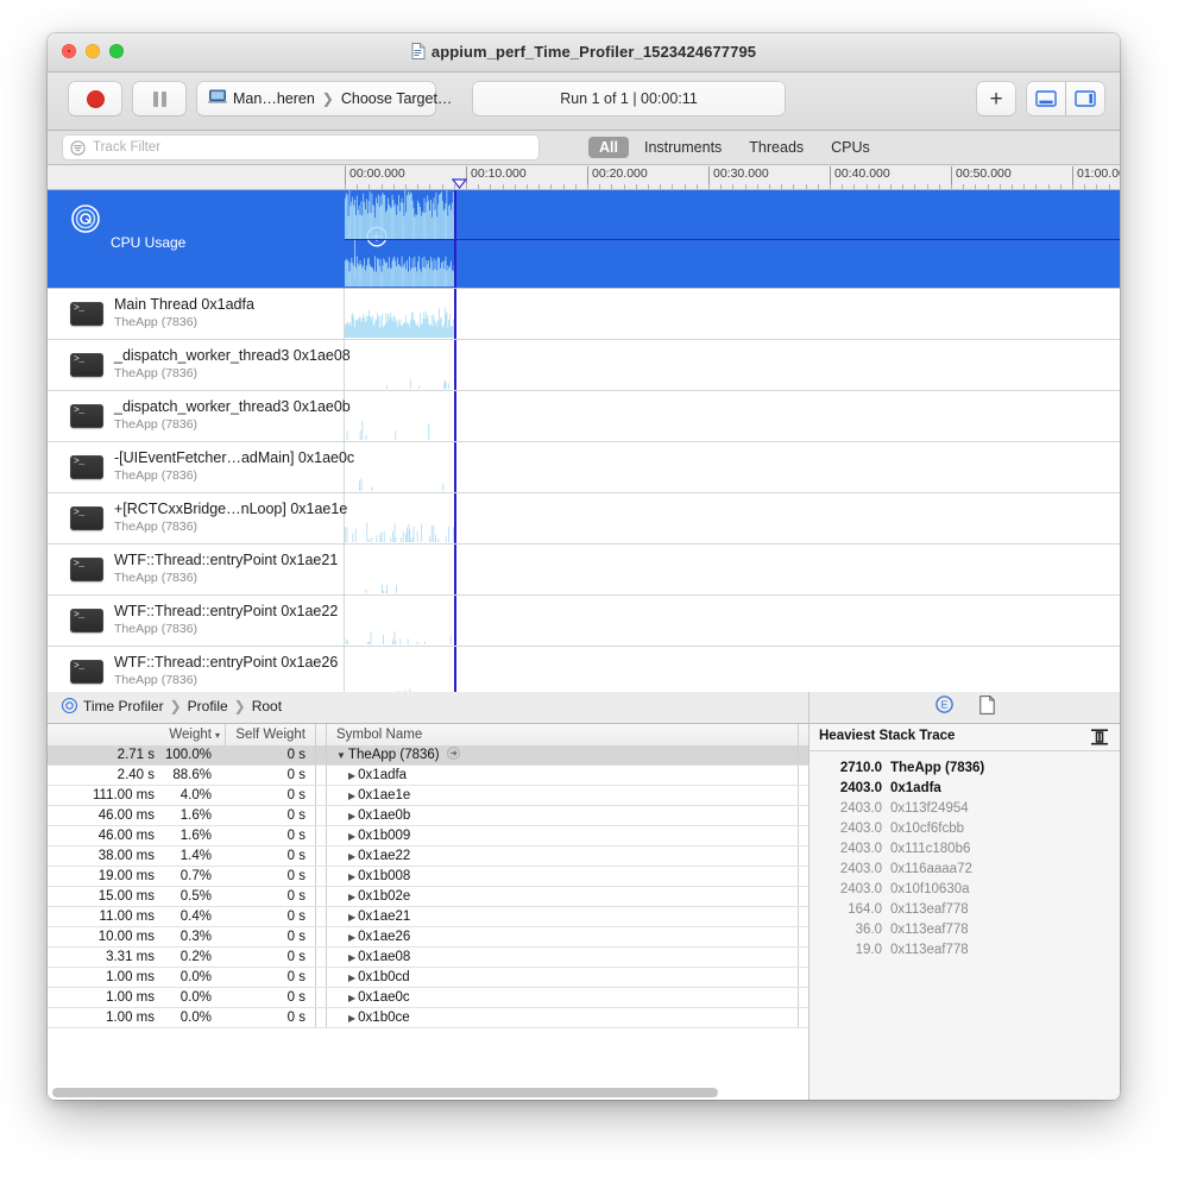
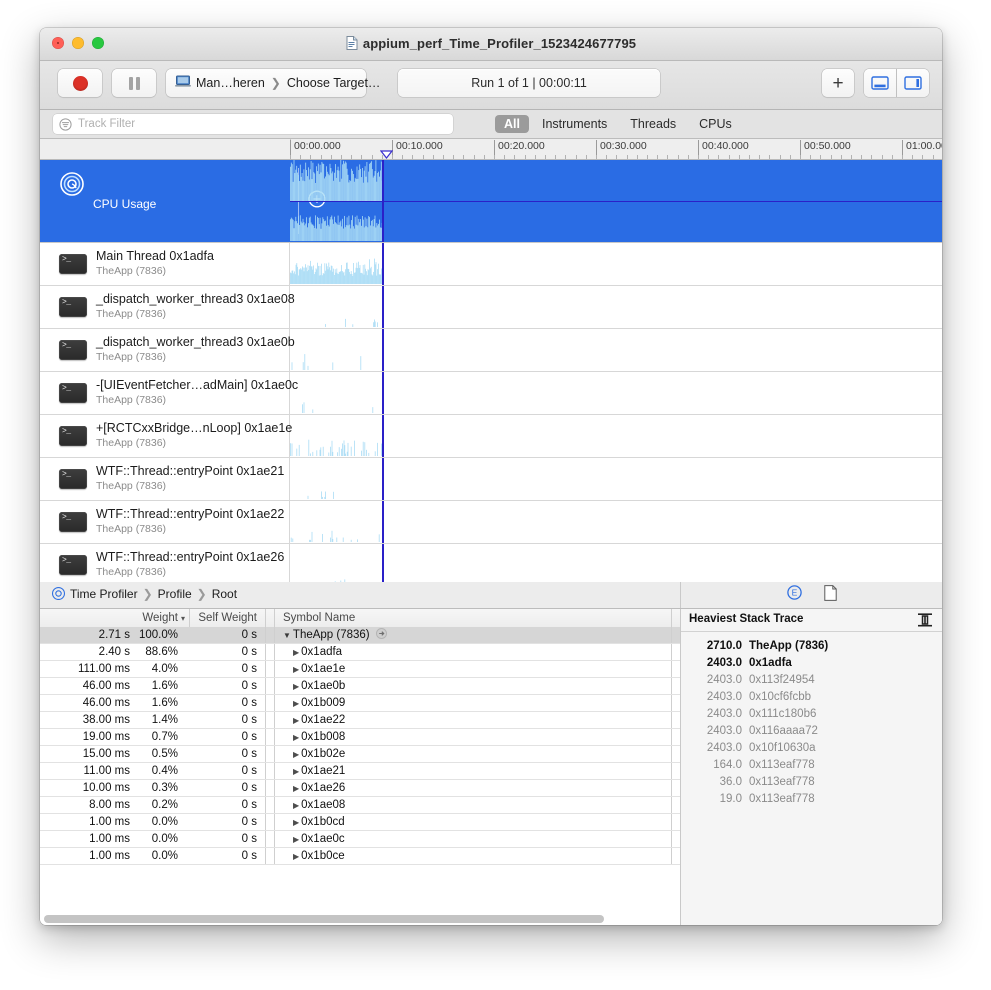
  appium_perf_Time_Profiler_1523424677795
  Man…heren
  ❯
  Choose Target…
  Run 1 of 1 | 00:00:11
  +
  Track Filter
  All
  Instruments
  Threads
  CPUs
  00:00.000
  00:10.000
  00:20.000
  00:30.000
  00:40.000
  00:50.000
  01:00.0
  CPU Usage
  Main Thread 0x1adfa
  TheApp (7836)
  _dispatch_worker_thread3 0x1ae08
  TheApp (7836)
  _dispatch_worker_thread3 0x1ae0b
  TheApp (7836)
  -[UIEventFetcher…adMain] 0x1ae0c
  TheApp (7836)
  +[RCTCxxBridge…nLoop] 0x1ae1e
  TheApp (7836)
  WTF::Thread::entryPoint 0x1ae21
  TheApp (7836)
  WTF::Thread::entryPoint 0x1ae22
  TheApp (7836)
  WTF::Thread::entryPoint 0x1ae26
  TheApp (7836)
  Time Profiler
  ❯
  Profile
  ❯
  Root
  E
  Weight
  ▾
  Self Weight
  Symbol Name
  2.71 s
  100.0%
  0 s
  ▼
  TheApp (7836)
  2.40 s
  88.6%
  0 s
  ▶
  0x1adfa
  111.00 ms
  4.0%
  0 s
  ▶
  0x1ae1e
  46.00 ms
  1.6%
  0 s
  ▶
  0x1ae0b
  46.00 ms
  1.6%
  0 s
  ▶
  0x1b009
  38.00 ms
  1.4%
  0 s
  ▶
  0x1ae22
  19.00 ms
  0.7%
  0 s
  ▶
  0x1b008
  15.00 ms
  0.5%
  0 s
  ▶
  0x1b02e
  11.00 ms
  0.4%
  0 s
  ▶
  0x1ae21
  10.00 ms
  0.3%
  0 s
  ▶
  0x1ae26
- 3.31 ms
+ 8.00 ms
  0.2%
  0 s
  ▶
  0x1ae08
  1.00 ms
  0.0%
  0 s
  ▶
  0x1b0cd
  1.00 ms
  0.0%
  0 s
  ▶
  0x1ae0c
  1.00 ms
  0.0%
  0 s
  ▶
  0x1b0ce
  Heaviest Stack Trace
  2710.0
  TheApp (7836)
  2403.0
  0x1adfa
  2403.0
  0x113f24954
  2403.0
  0x10cf6fcbb
  2403.0
  0x111c180b6
  2403.0
  0x116aaaa72
  2403.0
  0x10f10630a
  164.0
  0x113eaf778
  36.0
  0x113eaf778
  19.0
  0x113eaf778
